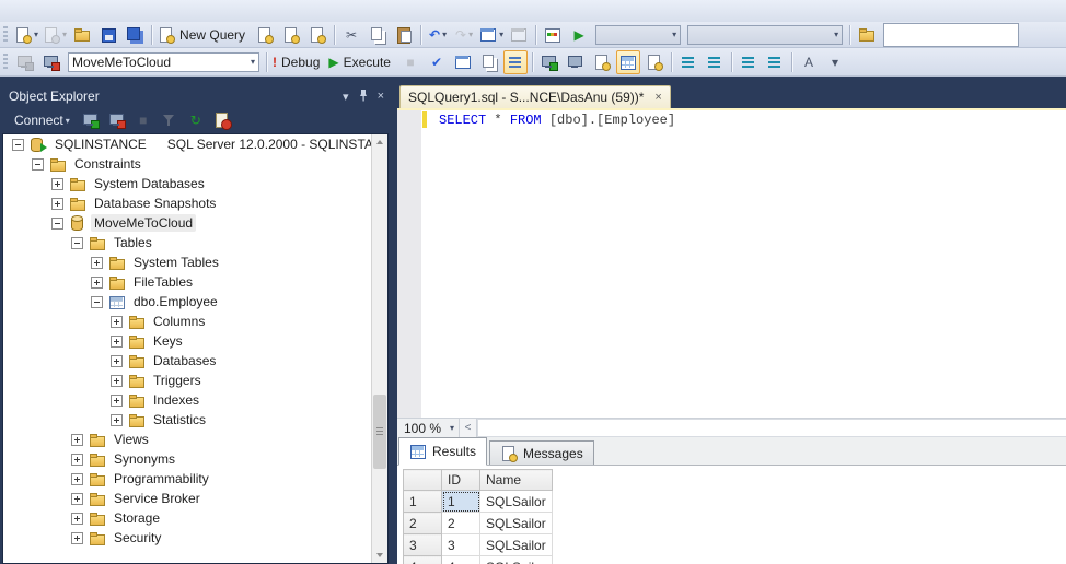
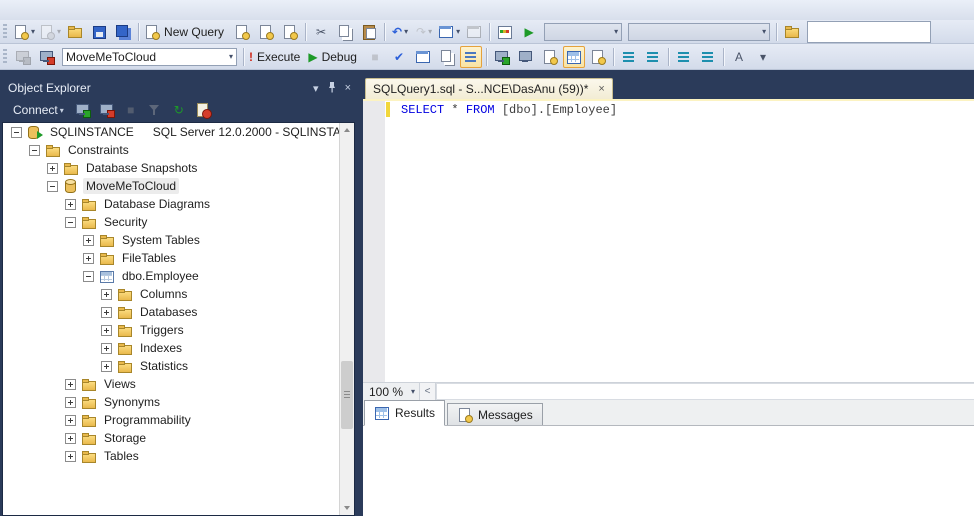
  ▾
  ▾
  New Query
  ✂
  ↶
  ▾
  ↷
  ▾
  ▾
  ▶
  ▾
  ▾
  MoveMeToCloud
  ▾
  !
- Debug
+ Execute
  ▶
- Execute
+ Debug
  ■
  ✔
  A
  ▾
  Object Explorer
  ▾
  ×
  Connect
  ▾
  ■
  ↻
  SQLINSTANCE
  SQL Server 12.0.2000 - SQLINSTA
  Constraints
- System Databases
  Database Snapshots
  MoveMeToCloud
+ Database Diagrams
- Tables
+ Security
  System Tables
  FileTables
  dbo.Employee
  Columns
- Keys
  Databases
  Triggers
  Indexes
  Statistics
  Views
  Synonyms
  Programmability
- Service Broker
  Storage
- Security
+ Tables
  SQLQuery1.sql - S...NCE\DasAnu (59))*
  ×
  SELECT * FROM [dbo].[Employee]
  100 %
  ▾
  <
  Results
  Messages
- 	ID	Name
- 1	1	SQLSailor
- 2	2	SQLSailor
- 3	3	SQLSailor
